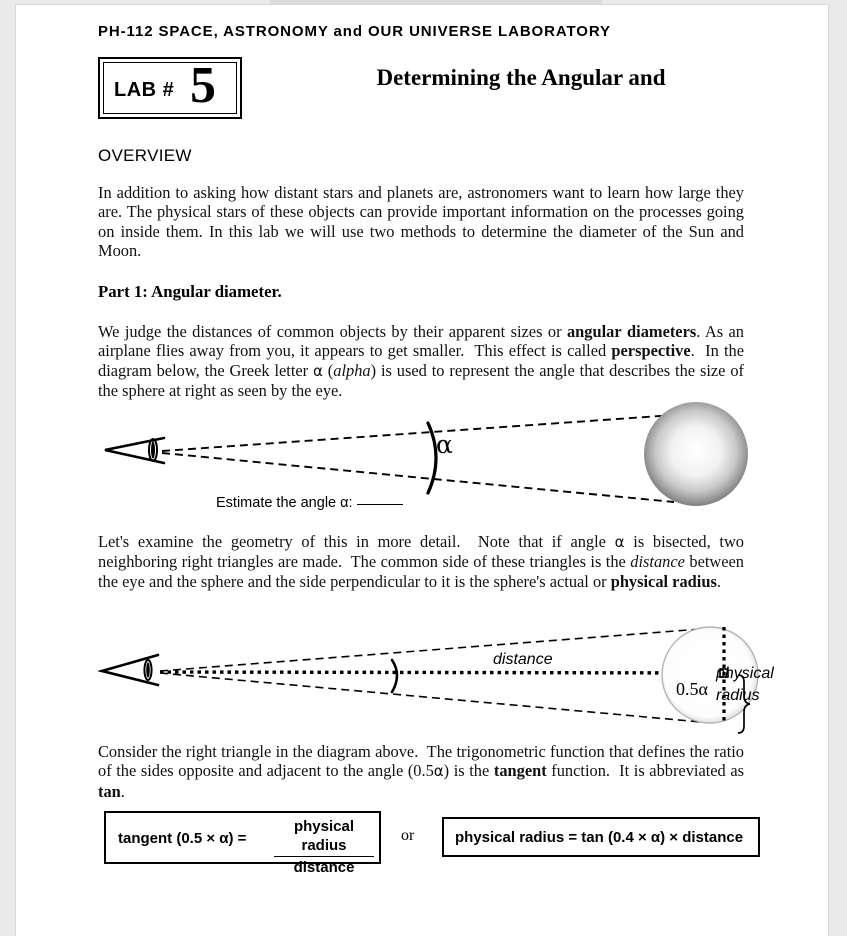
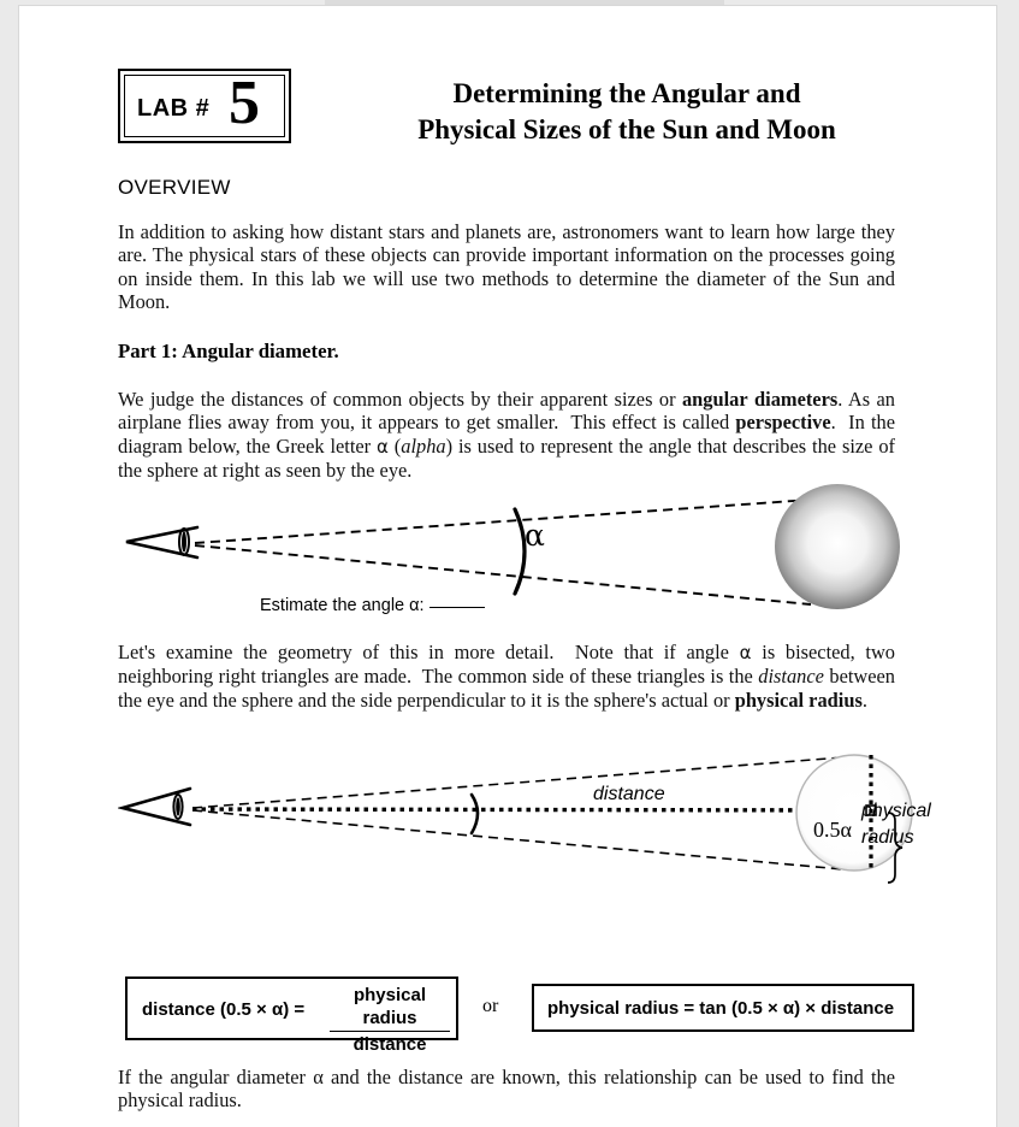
- PH-112 SPACE, ASTRONOMY and OUR UNIVERSE LABORATORY
  LAB #
  5
  Determining the Angular and
+ Physical Sizes of the Sun and Moon
  OVERVIEW
  In addition to asking how distant stars and planets are, astronomers want to learn how large they are. The physical stars of these objects can provide important information on the processes going on inside them. In this lab we will use two methods to determine the diameter of the Sun and Moon.
  Part 1: Angular diameter.
  We judge the distances of common objects by their apparent sizes or angular diameters. As an airplane flies away from you, it appears to get smaller. This effect is called perspective. In the diagram below, the Greek letter α (alpha) is used to represent the angle that describes the size of the sphere at right as seen by the eye.
  α
  Estimate the angle α:
  Let's examine the geometry of this in more detail. Note that if angle α is bisected, two neighboring right triangles are made. The common side of these triangles is the distance between the eye and the sphere and the side perpendicular to it is the sphere's actual or physical radius.
  0.5α
  distance
  physical
  radius
- Consider the right triangle in the diagram above. The trigonometric function that defines the ratio of the sides opposite and adjacent to the angle (0.5α) is the tangent function. It is abbreviated as tan.
- tangent (0.5 × α) =
+ distance (0.5 × α) =
  physical radius
  distance
  or
- physical radius = tan (0.4 × α) × distance
+ physical radius = tan (0.5 × α) × distance
+ If the angular diameter α and the distance are known, this relationship can be used to find the physical radius.
